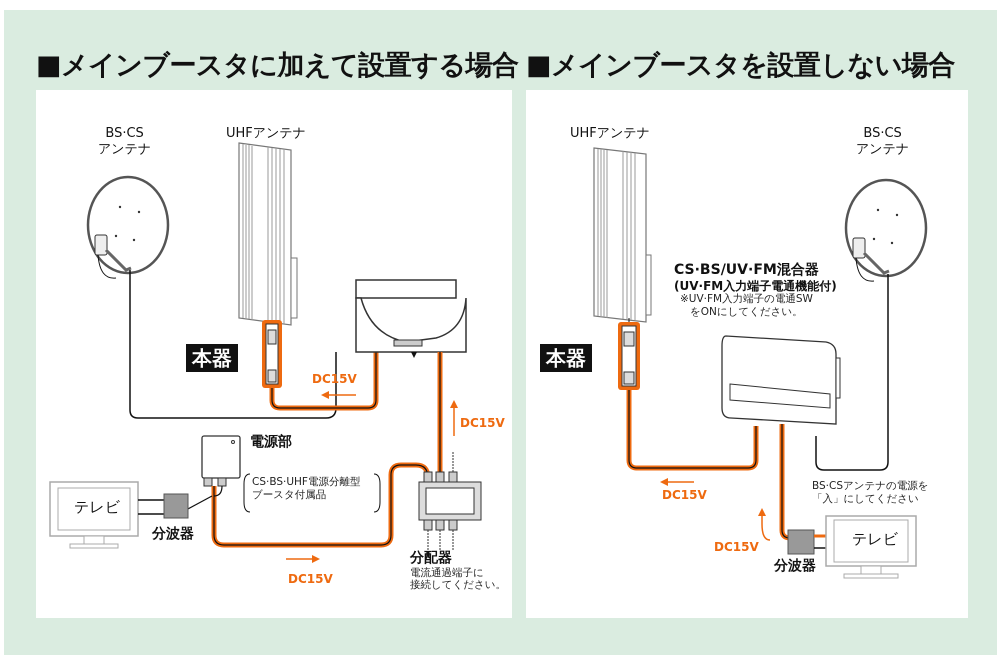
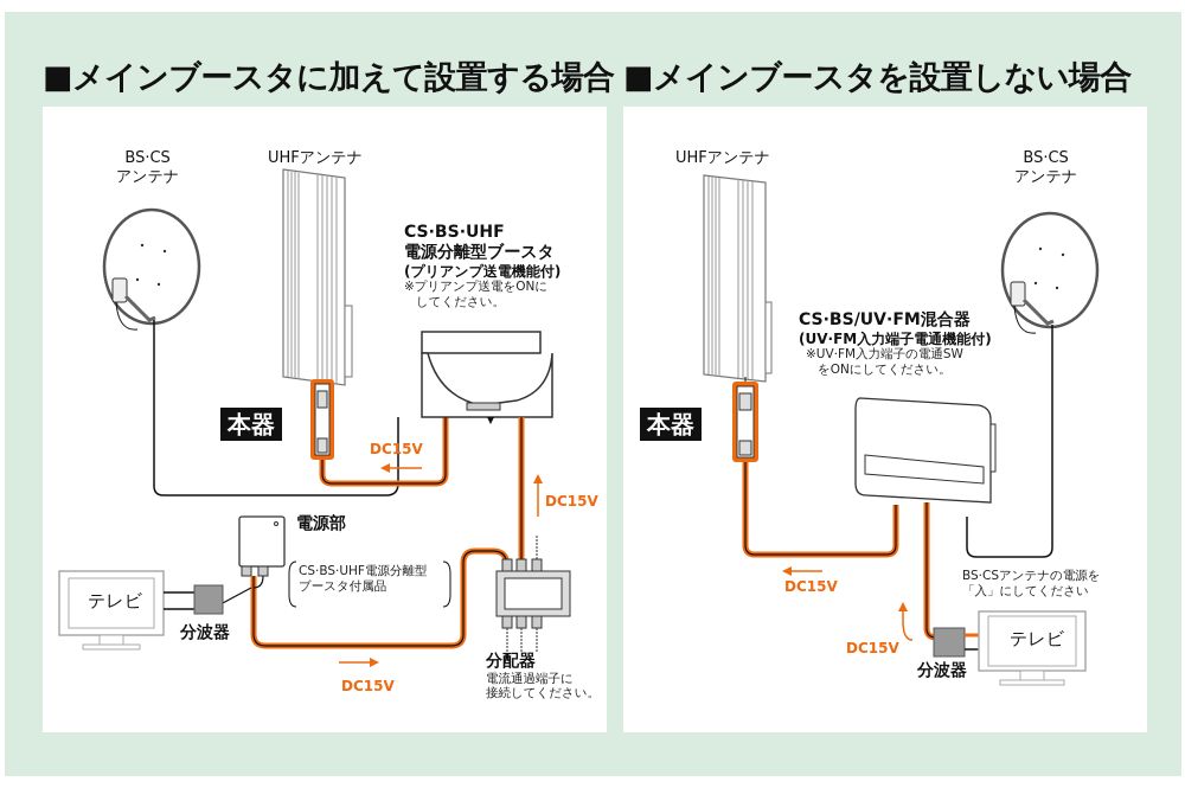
  ■メインブースタに加えて設置する場合
  ■メインブースタを設置しない場合
  BS·CS
  アンテナ
  UHFアンテナ
+ CS·BS·UHF
+ 電源分離型ブースタ
+ (プリアンプ送電機能付)
+ ※プリアンプ送電をONに
+ してください。
  本器
  DC15V
  DC15V
  DC15V
  電源部
  CS·BS·UHF電源分離型
  ブースタ付属品
  テレビ
  分波器
  分配器
  電流通過端子に
  接続してください。
  UHFアンテナ
  BS·CS
  アンテナ
  CS·BS/UV·FM混合器
  (UV·FM入力端子電通機能付)
  ※UV·FM入力端子の電通SW
  をONにしてください。
  本器
  DC15V
  DC15V
  BS·CSアンテナの電源を
  「入」にしてください
  テレビ
  分波器
